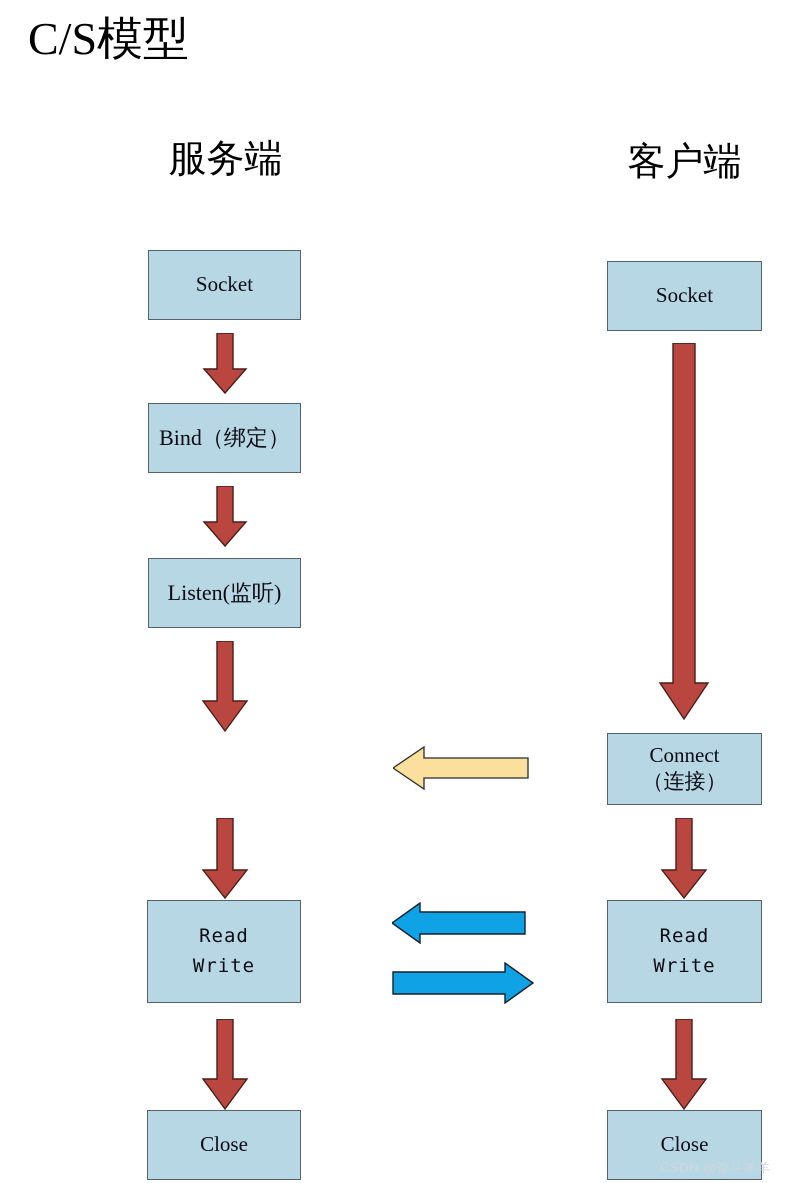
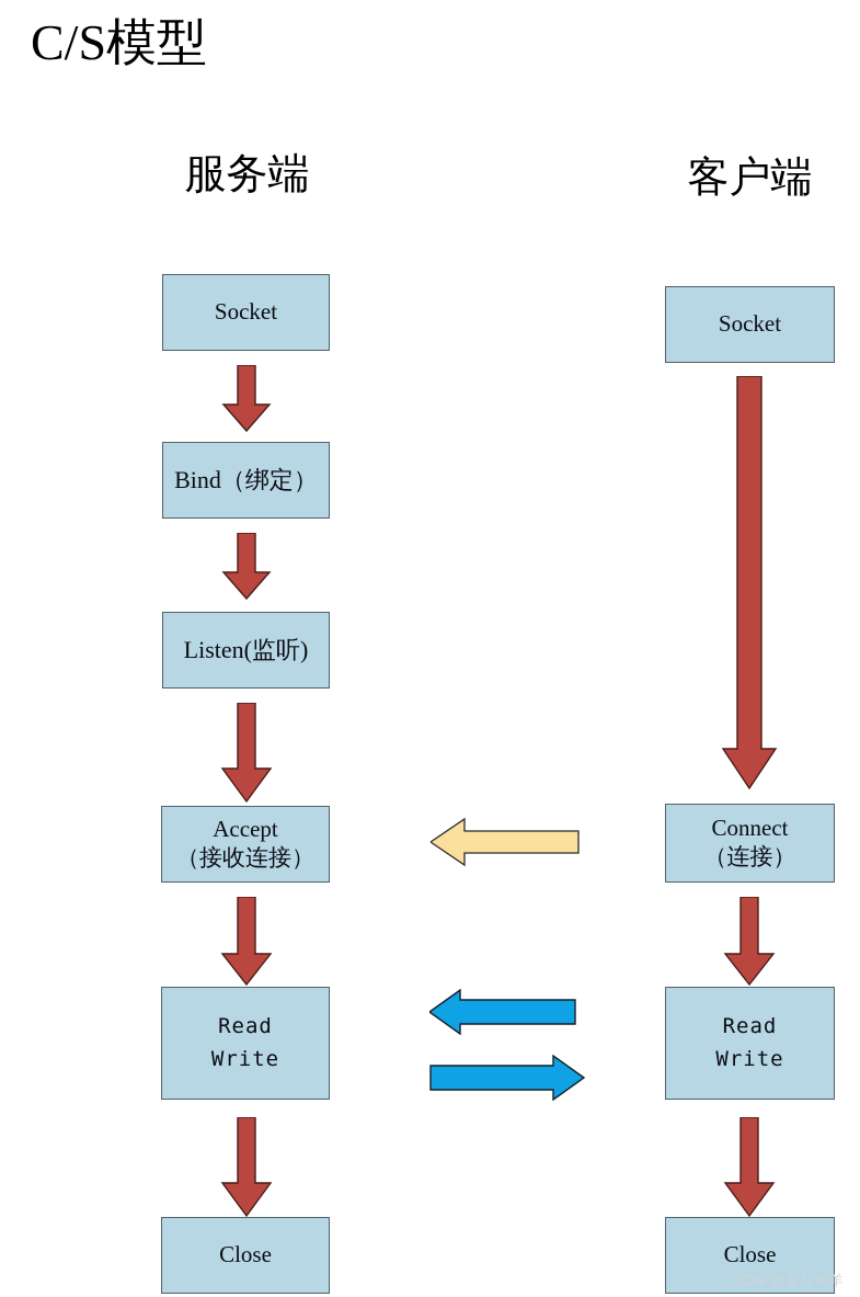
  C/S模型
  服务端
  客户端
  Socket
  Bind（绑定）
  Listen(监听)
+ Accept
+ （接收连接）
  Read
  Write
  Close
  Socket
  Connect
  （连接）
  Read
  Write
  Close
  CSDN @奋斗羊羊
